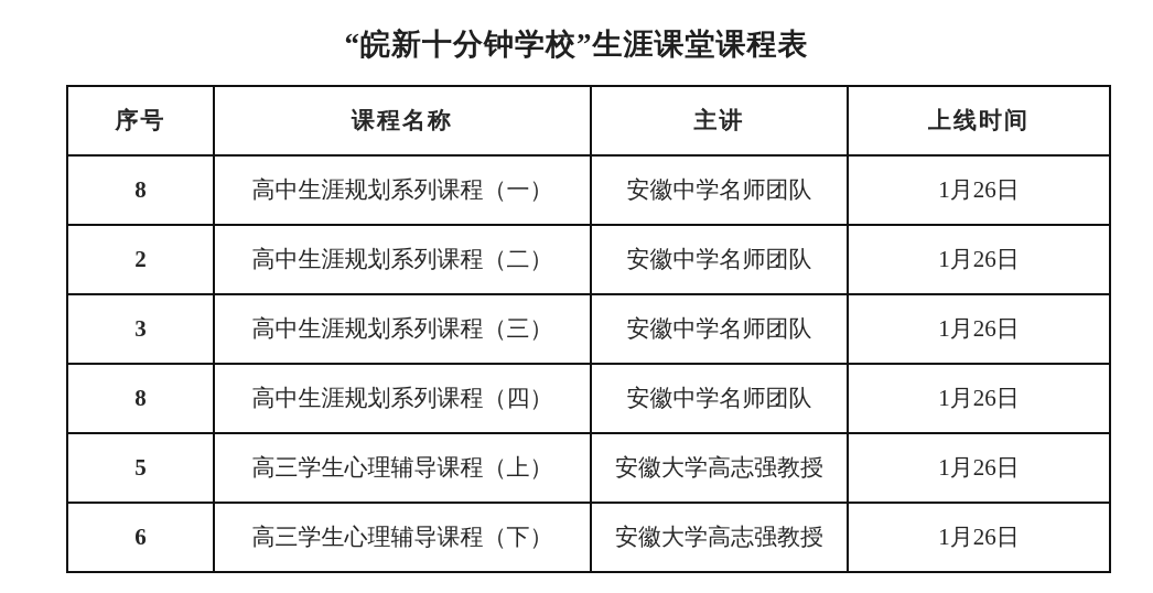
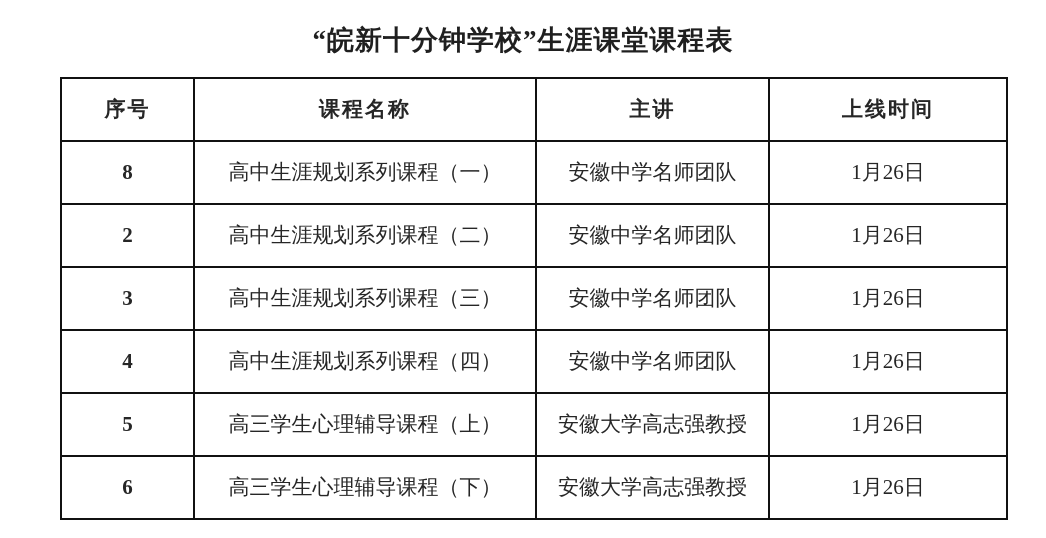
  “皖新十分钟学校”生涯课堂课程表
  序号	课程名称	主讲	上线时间
  8	高中生涯规划系列课程（一）	安徽中学名师团队	1月26日
  2	高中生涯规划系列课程（二）	安徽中学名师团队	1月26日
  3	高中生涯规划系列课程（三）	安徽中学名师团队	1月26日
- 8	高中生涯规划系列课程（四）	安徽中学名师团队	1月26日
+ 4	高中生涯规划系列课程（四）	安徽中学名师团队	1月26日
  5	高三学生心理辅导课程（上）	安徽大学高志强教授	1月26日
  6	高三学生心理辅导课程（下）	安徽大学高志强教授	1月26日
